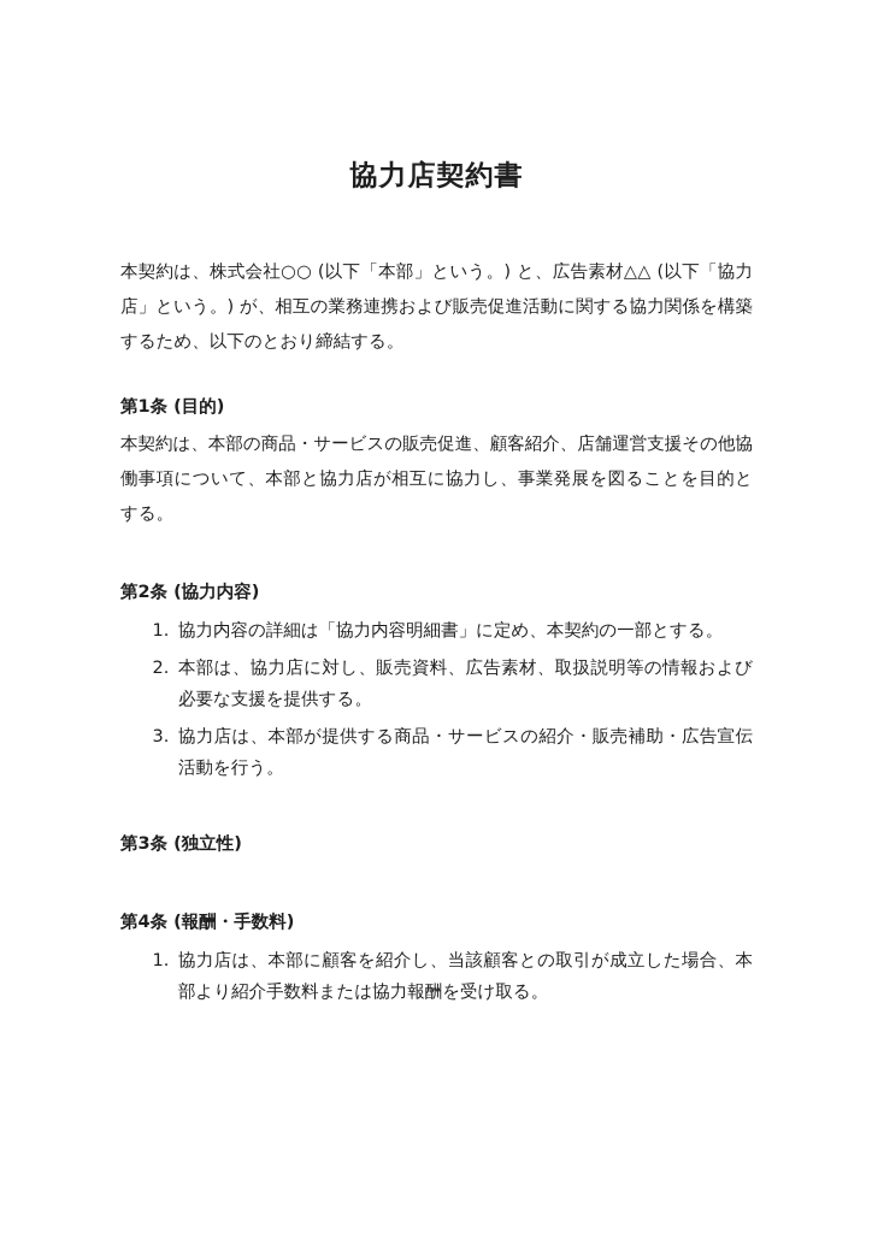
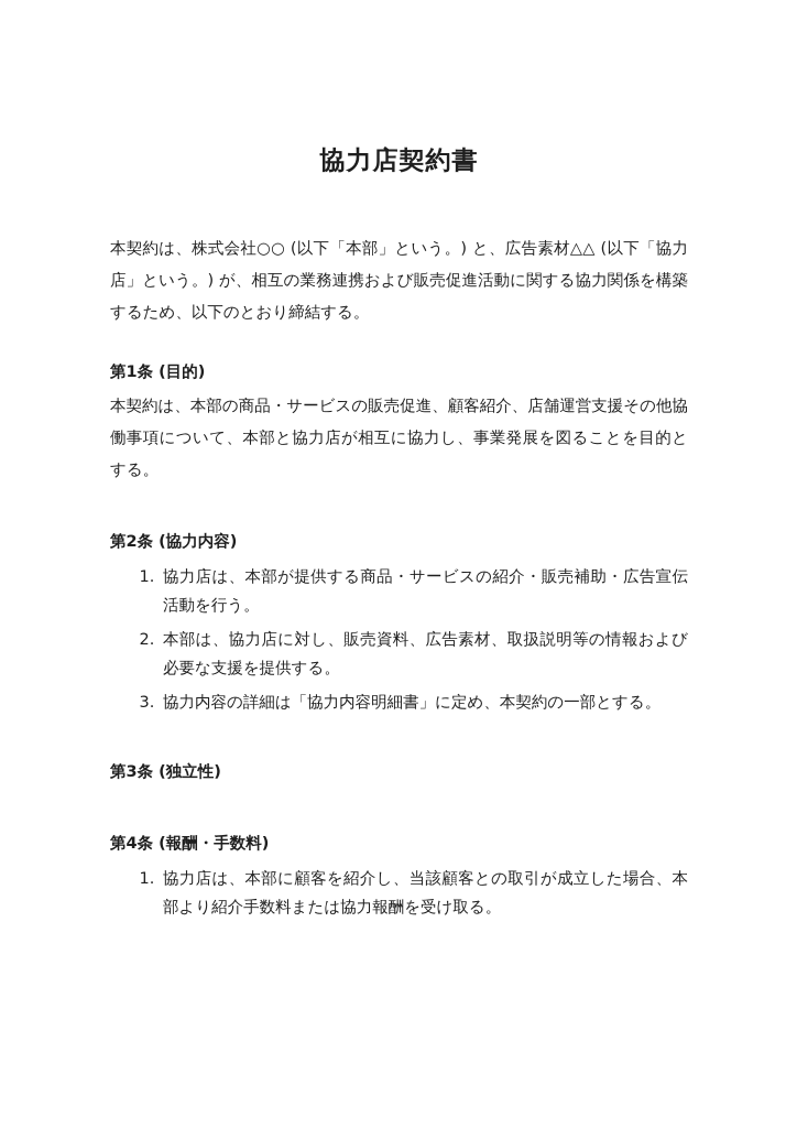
  協力店契約書
  本契約は、株式会社○○ (以下「本部」という。) と、広告素材△△ (以下「協力店」という。) が、相互の業務連携および販売促進活動に関する協力関係を構築するため、以下のとおり締結する。
  第1条 (目的)
  本契約は、本部の商品・サービスの販売促進、顧客紹介、店舗運営支援その他協働事項について、本部と協力店が相互に協力し、事業発展を図ることを目的とする。
  第2条 (協力内容)
- 協力内容の詳細は「協力内容明細書」に定め、本契約の一部とする。
+ 協力店は、本部が提供する商品・サービスの紹介・販売補助・広告宣伝活動を行う。
  本部は、協力店に対し、販売資料、広告素材、取扱説明等の情報および必要な支援を提供する。
- 協力店は、本部が提供する商品・サービスの紹介・販売補助・広告宣伝活動を行う。
+ 協力内容の詳細は「協力内容明細書」に定め、本契約の一部とする。
  第3条 (独立性)
  第4条 (報酬・手数料)
  協力店は、本部に顧客を紹介し、当該顧客との取引が成立した場合、本部より紹介手数料または協力報酬を受け取る。
